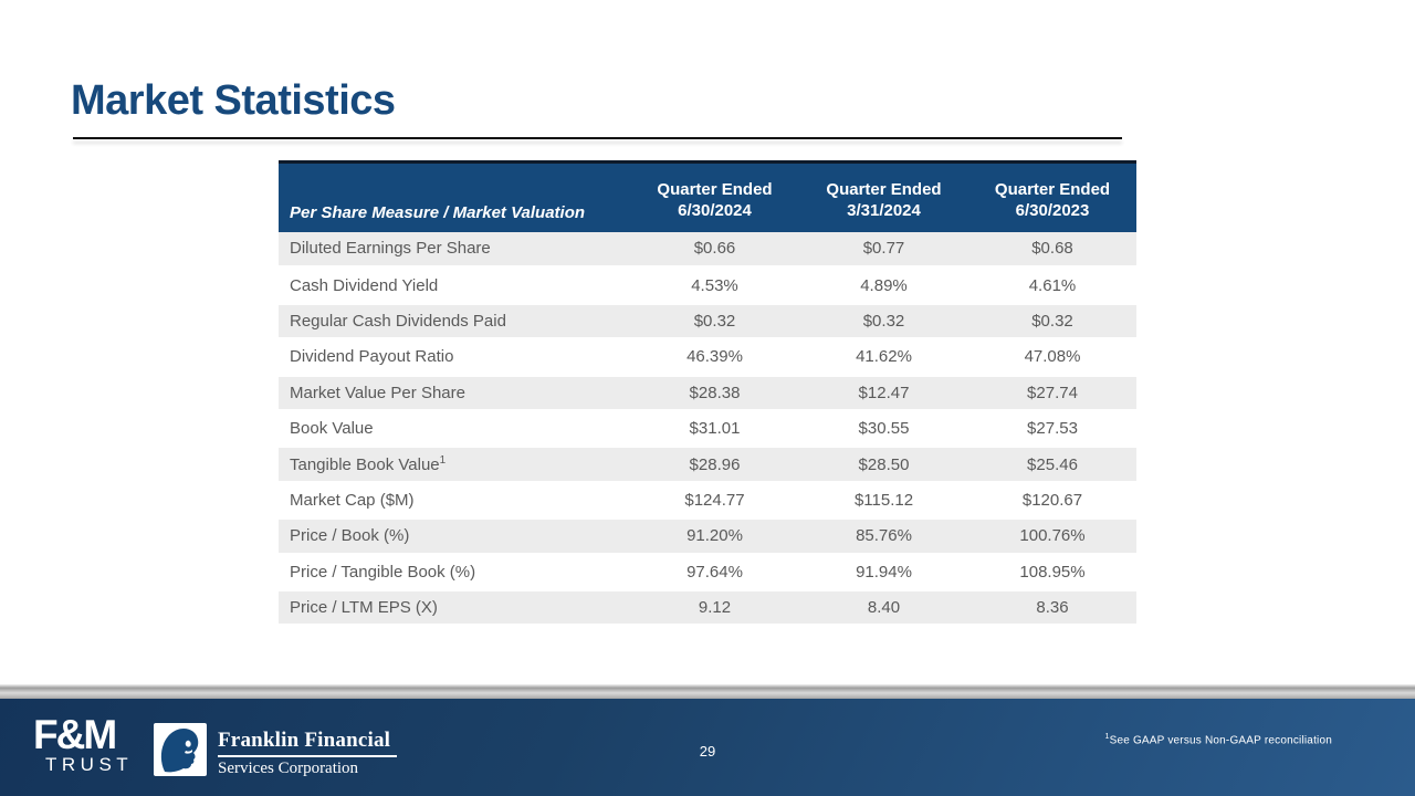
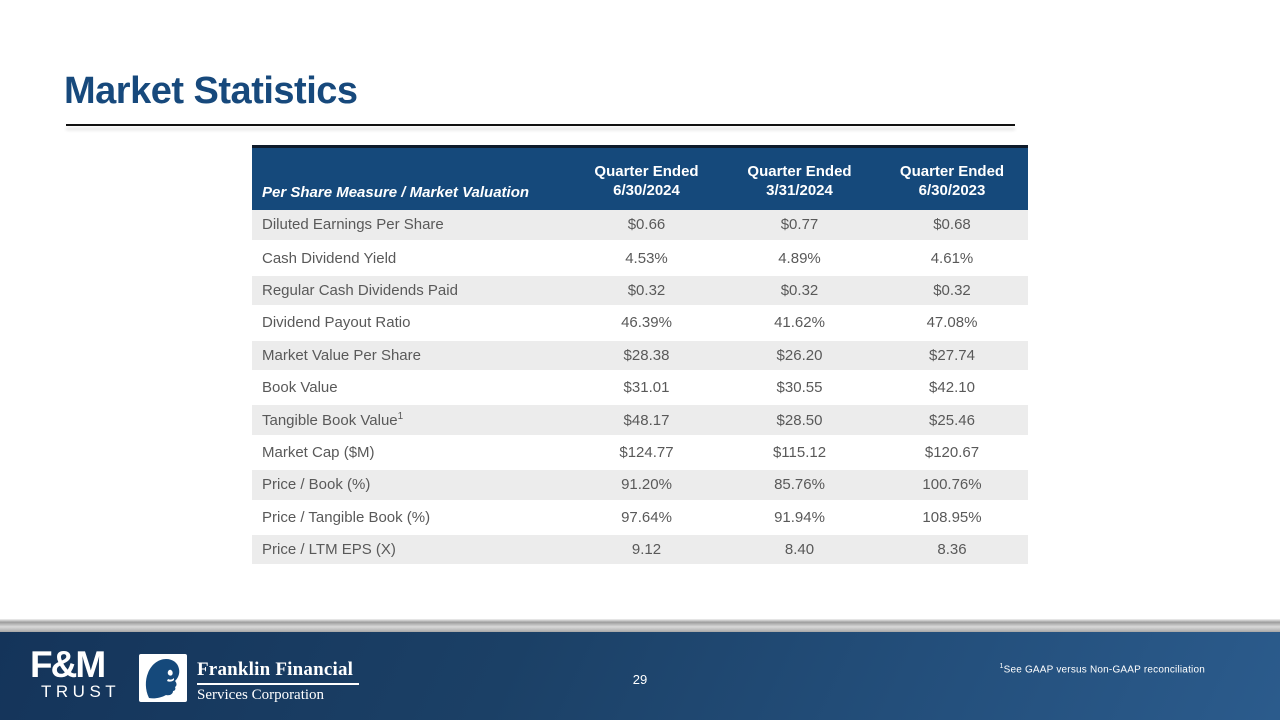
  Market Statistics
  Per Share Measure / Market Valuation	Quarter Ended6/30/2024	Quarter Ended3/31/2024	Quarter Ended6/30/2023
  Diluted Earnings Per Share	$0.66	$0.77	$0.68
  Cash Dividend Yield	4.53%	4.89%	4.61%
  Regular Cash Dividends Paid	$0.32	$0.32	$0.32
  Dividend Payout Ratio	46.39%	41.62%	47.08%
- Market Value Per Share	$28.38	$12.47	$27.74
+ Market Value Per Share	$28.38	$26.20	$27.74
- Book Value	$31.01	$30.55	$27.53
+ Book Value	$31.01	$30.55	$42.10
- Tangible Book Value1	$28.96	$28.50	$25.46
+ Tangible Book Value1	$48.17	$28.50	$25.46
  Market Cap ($M)	$124.77	$115.12	$120.67
  Price / Book (%)	91.20%	85.76%	100.76%
  Price / Tangible Book (%)	97.64%	91.94%	108.95%
  Price / LTM EPS (X)	9.12	8.40	8.36
  F&M
  TRUST
  Franklin Financial
  Services Corporation
  29
  See GAAP versus Non-GAAP reconciliation
